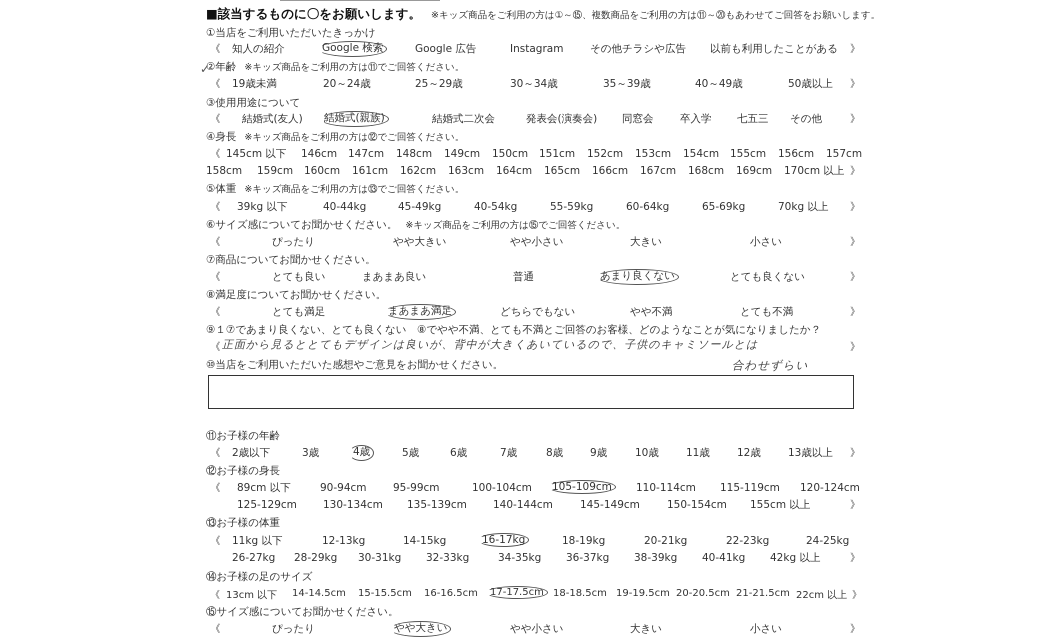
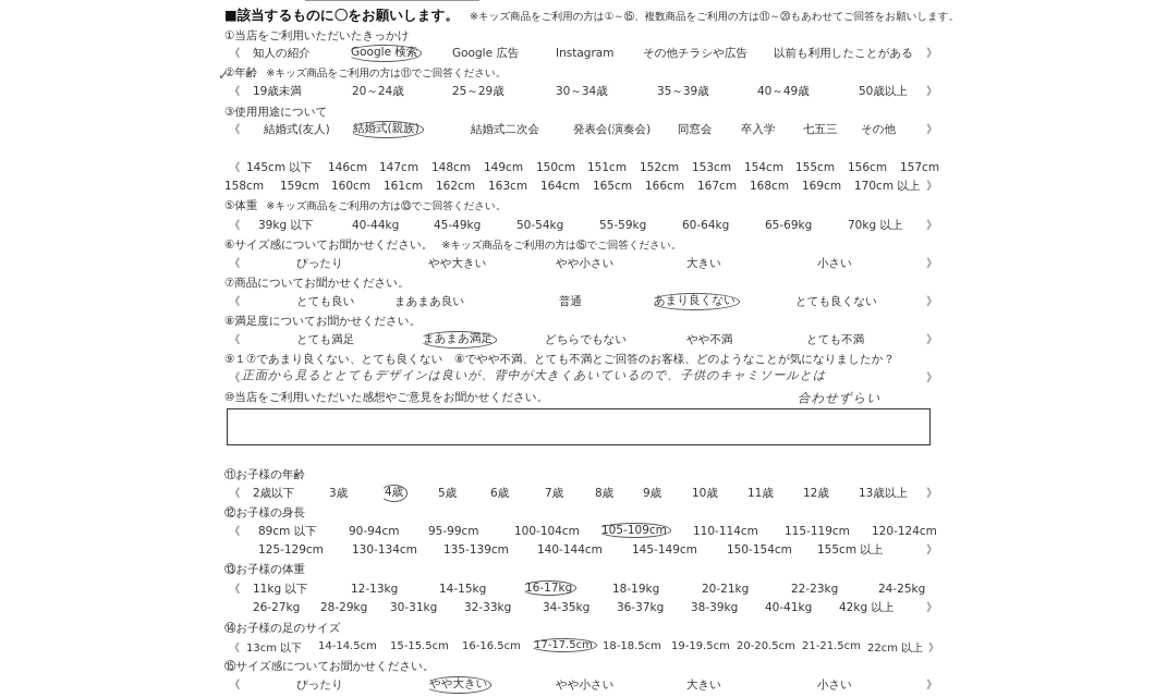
  ■該当するものに〇をお願いします。 ※キッズ商品をご利用の方は①～⑮、複数商品をご利用の方は⑪～⑳もあわせてご回答をお願いします。
  ①当店をご利用いただいたきっかけ
  《
  知人の紹介
  Google 検索
  Google 広告
  Instagram
  その他チラシや広告
  以前も利用したことがある
  》
  ✓
  ②年齢 ※キッズ商品をご利用の方は⑪でご回答ください。
  《
  19歳未満
  20～24歳
  25～29歳
  30～34歳
  35～39歳
  40～49歳
  50歳以上
  》
  ③使用用途について
  《
  結婚式(友人)
  結婚式(親族)
  結婚式二次会
  発表会(演奏会)
  同窓会
  卒入学
  七五三
  その他
  》
- ④身長 ※キッズ商品をご利用の方は⑫でご回答ください。
  《
  145cm 以下
  146cm
  147cm
  148cm
  149cm
  150cm
  151cm
  152cm
  153cm
  154cm
  155cm
  156cm
  157cm
  158cm
  159cm
  160cm
  161cm
  162cm
  163cm
  164cm
  165cm
  166cm
  167cm
  168cm
  169cm
  170cm 以上
  》
  ⑤体重 ※キッズ商品をご利用の方は⑬でご回答ください。
  《
  39kg 以下
  40-44kg
  45-49kg
- 40-54kg
+ 50-54kg
  55-59kg
  60-64kg
  65-69kg
  70kg 以上
  》
  ⑥サイズ感についてお聞かせください。 ※キッズ商品をご利用の方は⑮でご回答ください。
  《
  ぴったり
  やや大きい
  やや小さい
  大きい
  小さい
  》
  ⑦商品についてお聞かせください。
  《
  とても良い
  まあまあ良い
  普通
  あまり良くない
  とても良くない
  》
  ⑧満足度についてお聞かせください。
  《
  とても満足
  まあまあ満足
  どちらでもない
  やや不満
  とても不満
  》
  ⑨１⑦であまり良くない、とても良くない ⑧でやや不満、とても不満とご回答のお客様、どのようなことが気になりましたか？
  《
  》
  正面から見るととてもデザインは良いが、背中が大きくあいているので、子供のキャミソールとは
  合わせずらい
  ⑩当店をご利用いただいた感想やご意見をお聞かせください。
  ⑪お子様の年齢
  《
  2歳以下
  3歳
  4歳
  5歳
  6歳
  7歳
  8歳
  9歳
  10歳
  11歳
  12歳
  13歳以上
  》
  ⑫お子様の身長
  《
  89cm 以下
  90-94cm
  95-99cm
  100-104cm
  105-109cm
  110-114cm
  115-119cm
  120-124cm
  125-129cm
  130-134cm
  135-139cm
  140-144cm
  145-149cm
  150-154cm
  155cm 以上
  》
  ⑬お子様の体重
  《
  11kg 以下
  12-13kg
  14-15kg
  16-17kg
  18-19kg
  20-21kg
  22-23kg
  24-25kg
  26-27kg
  28-29kg
  30-31kg
  32-33kg
  34-35kg
  36-37kg
  38-39kg
  40-41kg
  42kg 以上
  》
  ⑭お子様の足のサイズ
  《
  13cm 以下
  14-14.5cm
  15-15.5cm
  16-16.5cm
  17-17.5cm
  18-18.5cm
  19-19.5cm
  20-20.5cm
  21-21.5cm
  22cm 以上
  》
  ⑮サイズ感についてお聞かせください。
  《
  ぴったり
  やや大きい
  やや小さい
  大きい
  小さい
  》
